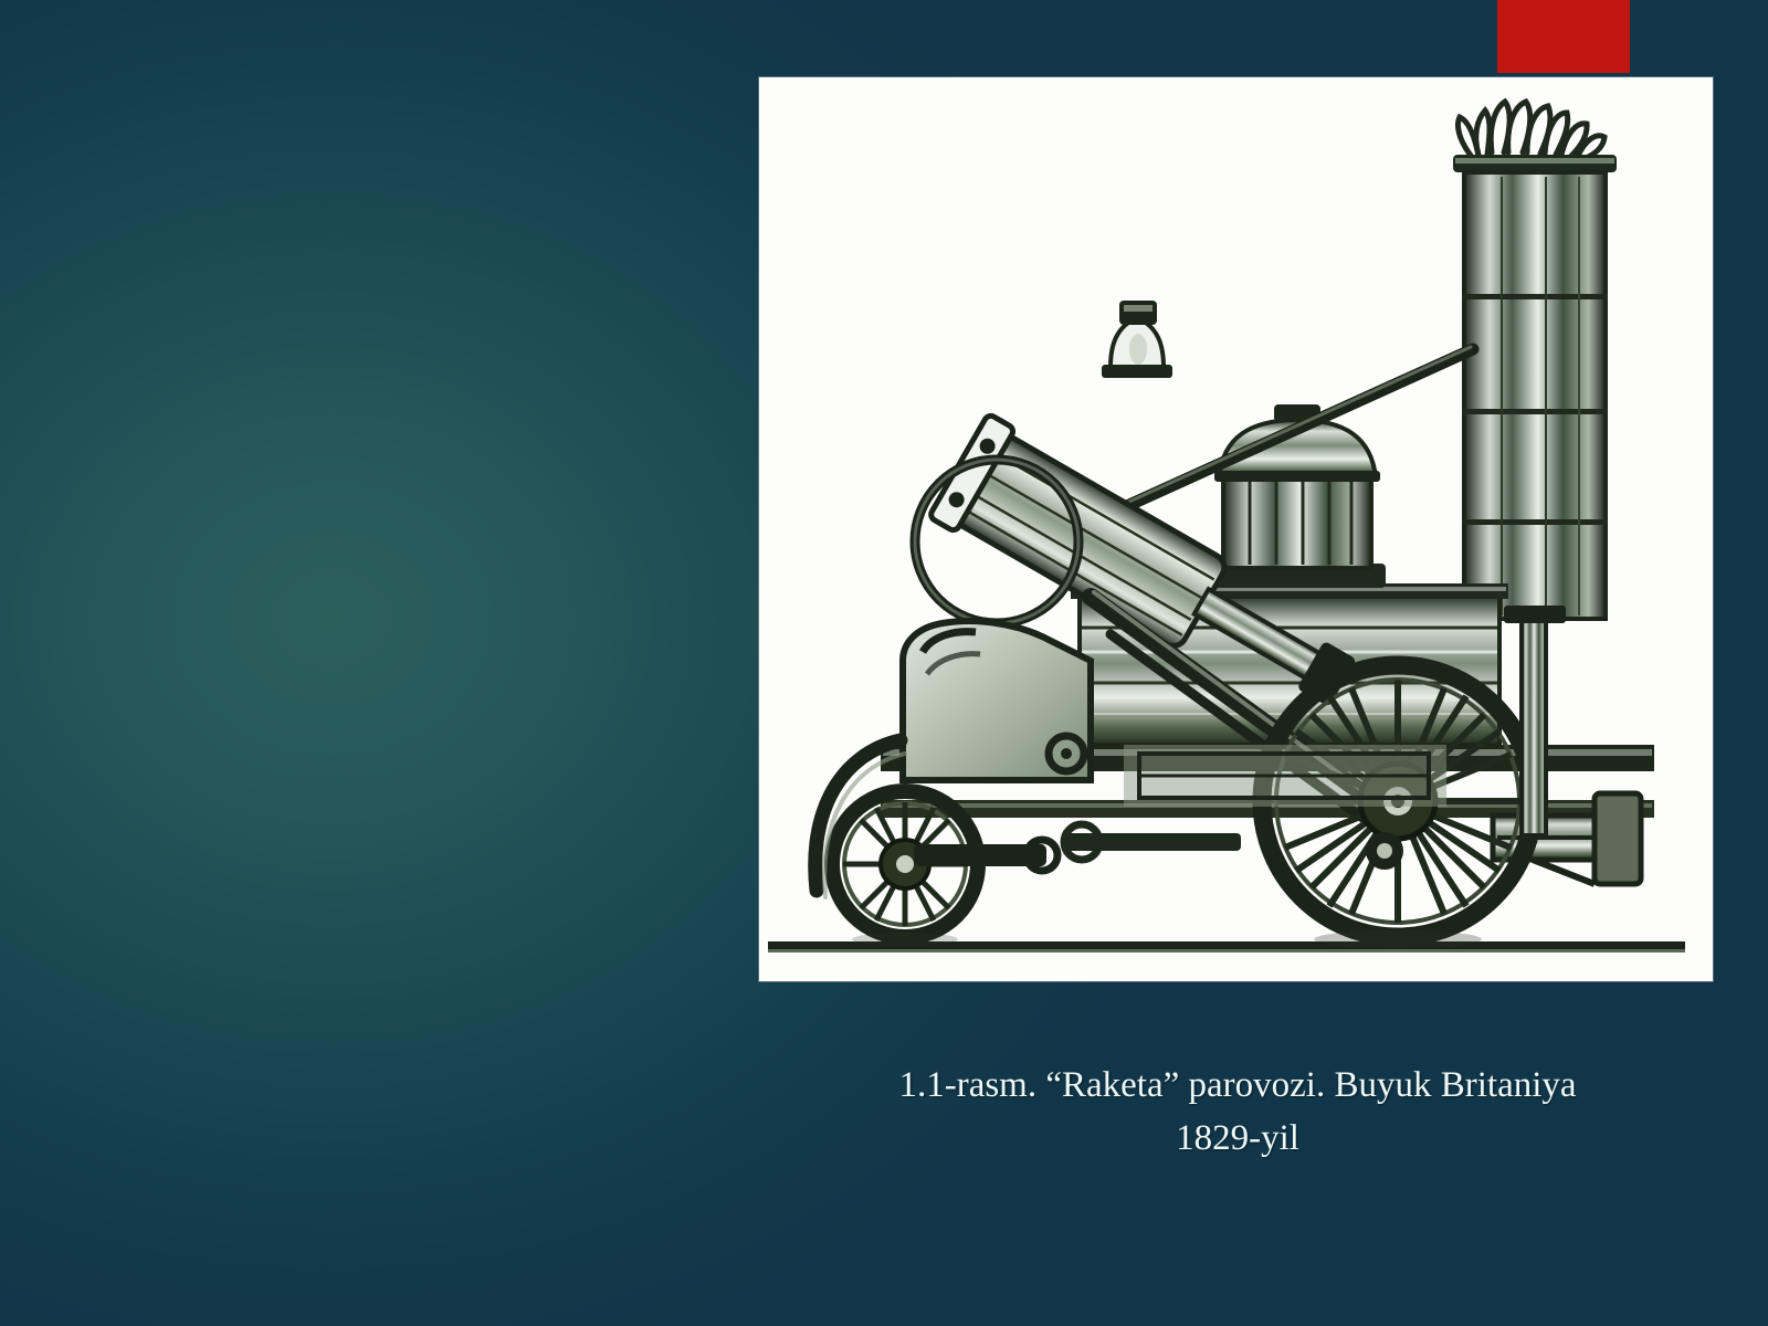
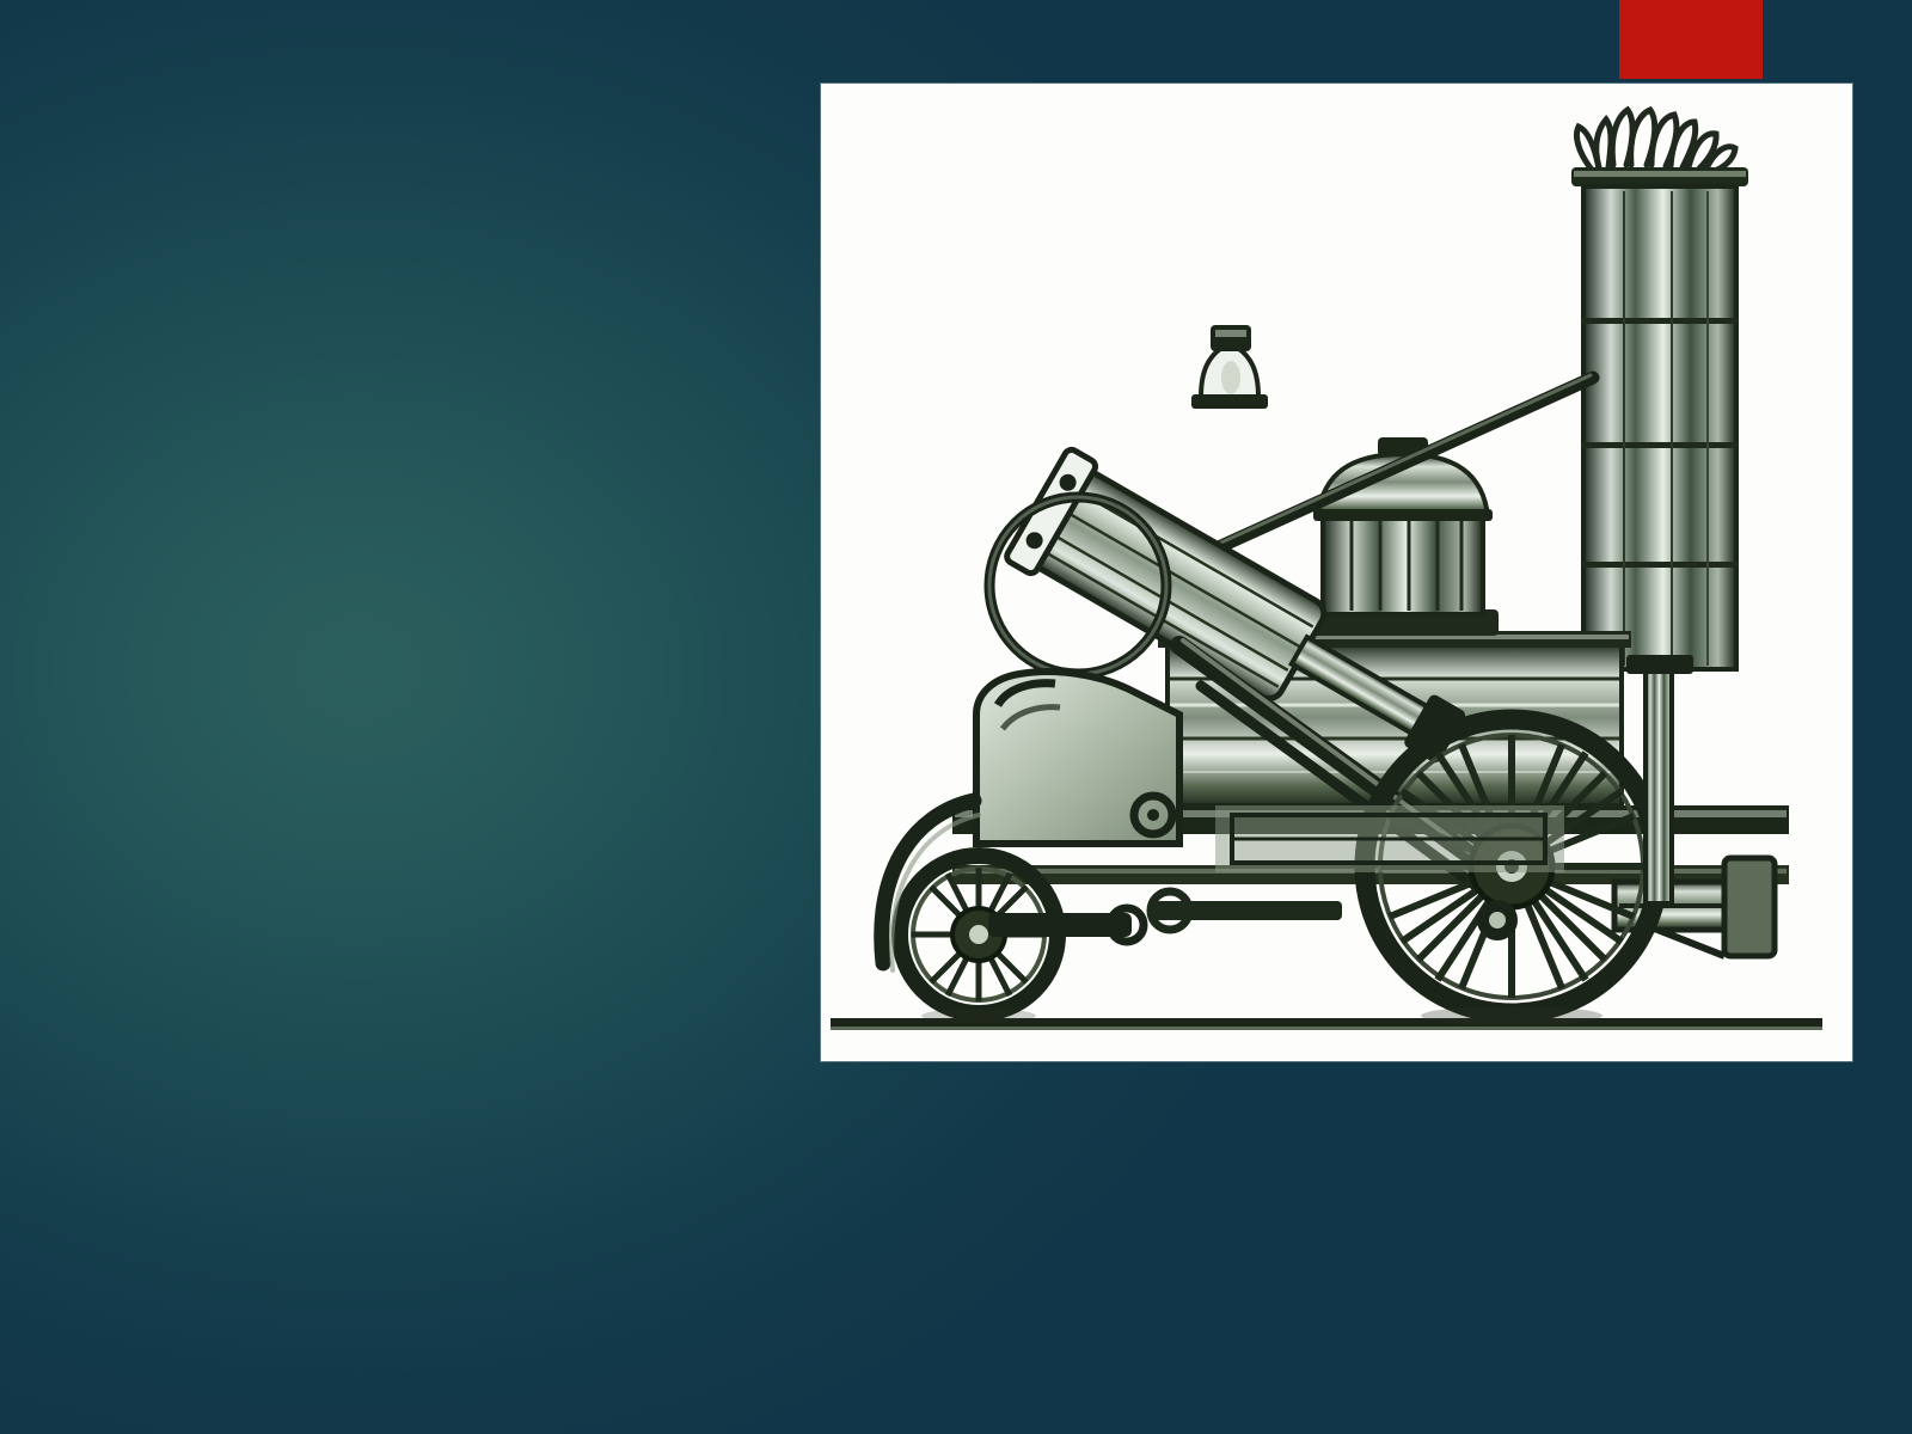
- 1.1-rasm. “Raketa” parovozi. Buyuk Britaniya
- 1829-yil
